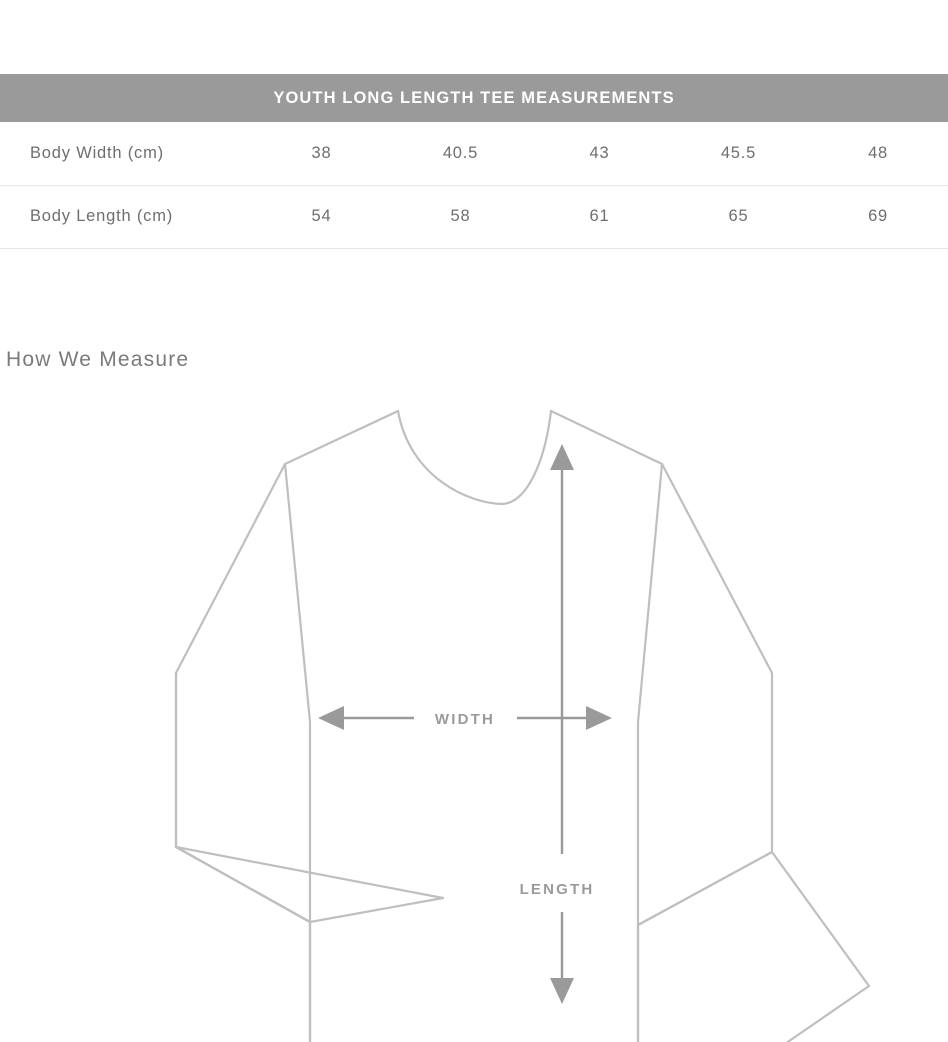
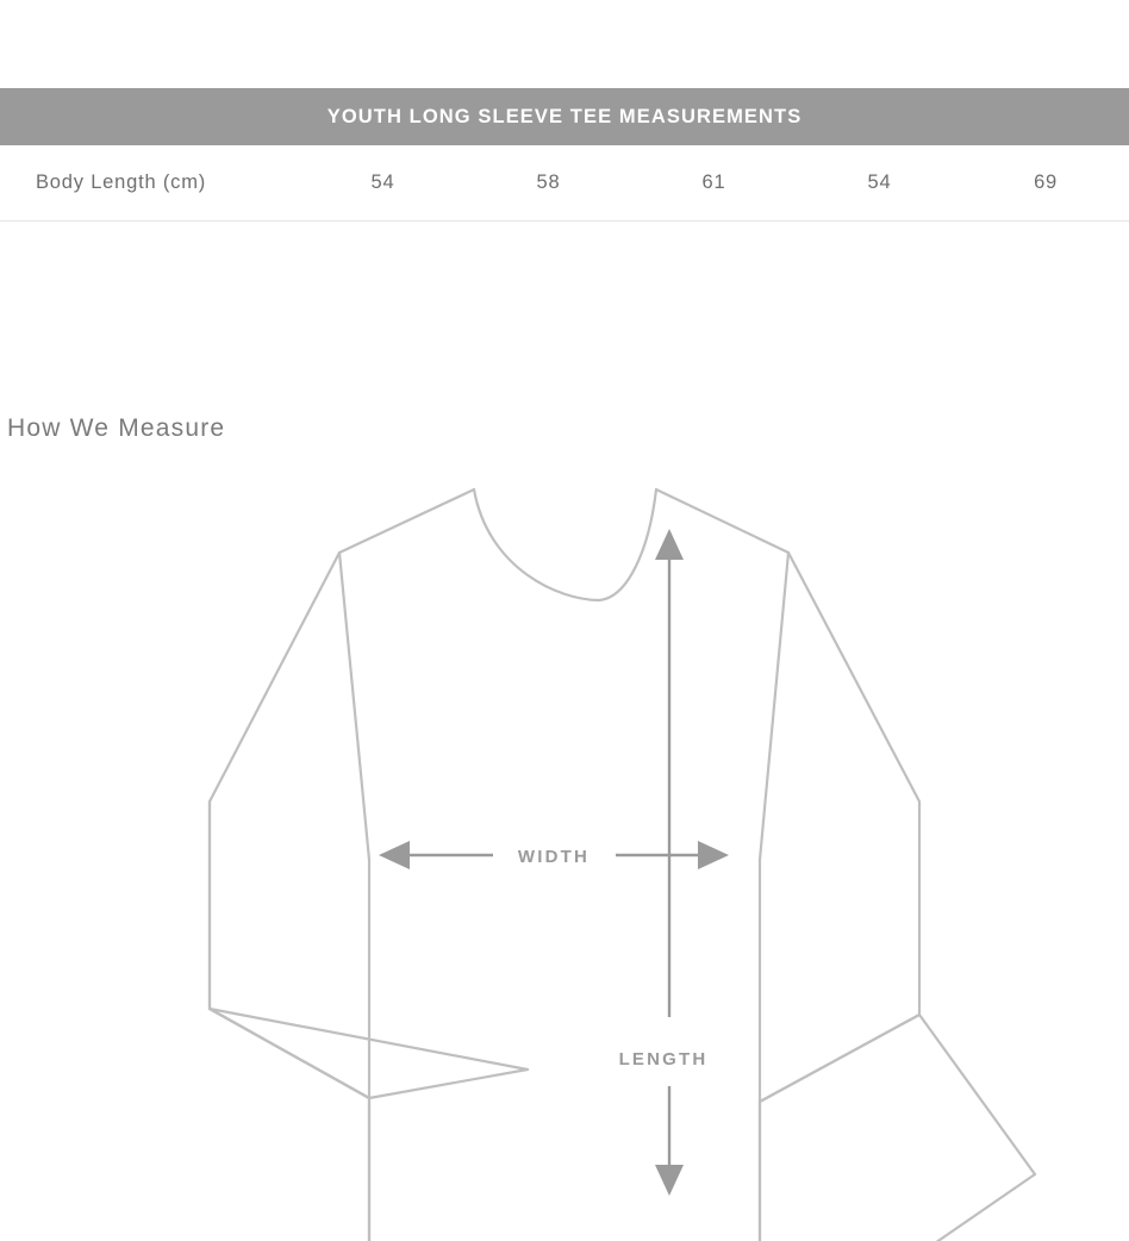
- YOUTH LONG LENGTH TEE MEASUREMENTS
+ YOUTH LONG SLEEVE TEE MEASUREMENTS
- Body Width (cm)	38	40.5	43	45.5	48
- Body Length (cm)	54	58	61	65	69
+ Body Length (cm)	54	58	61	54	69
  How We Measure
  WIDTH
  LENGTH
